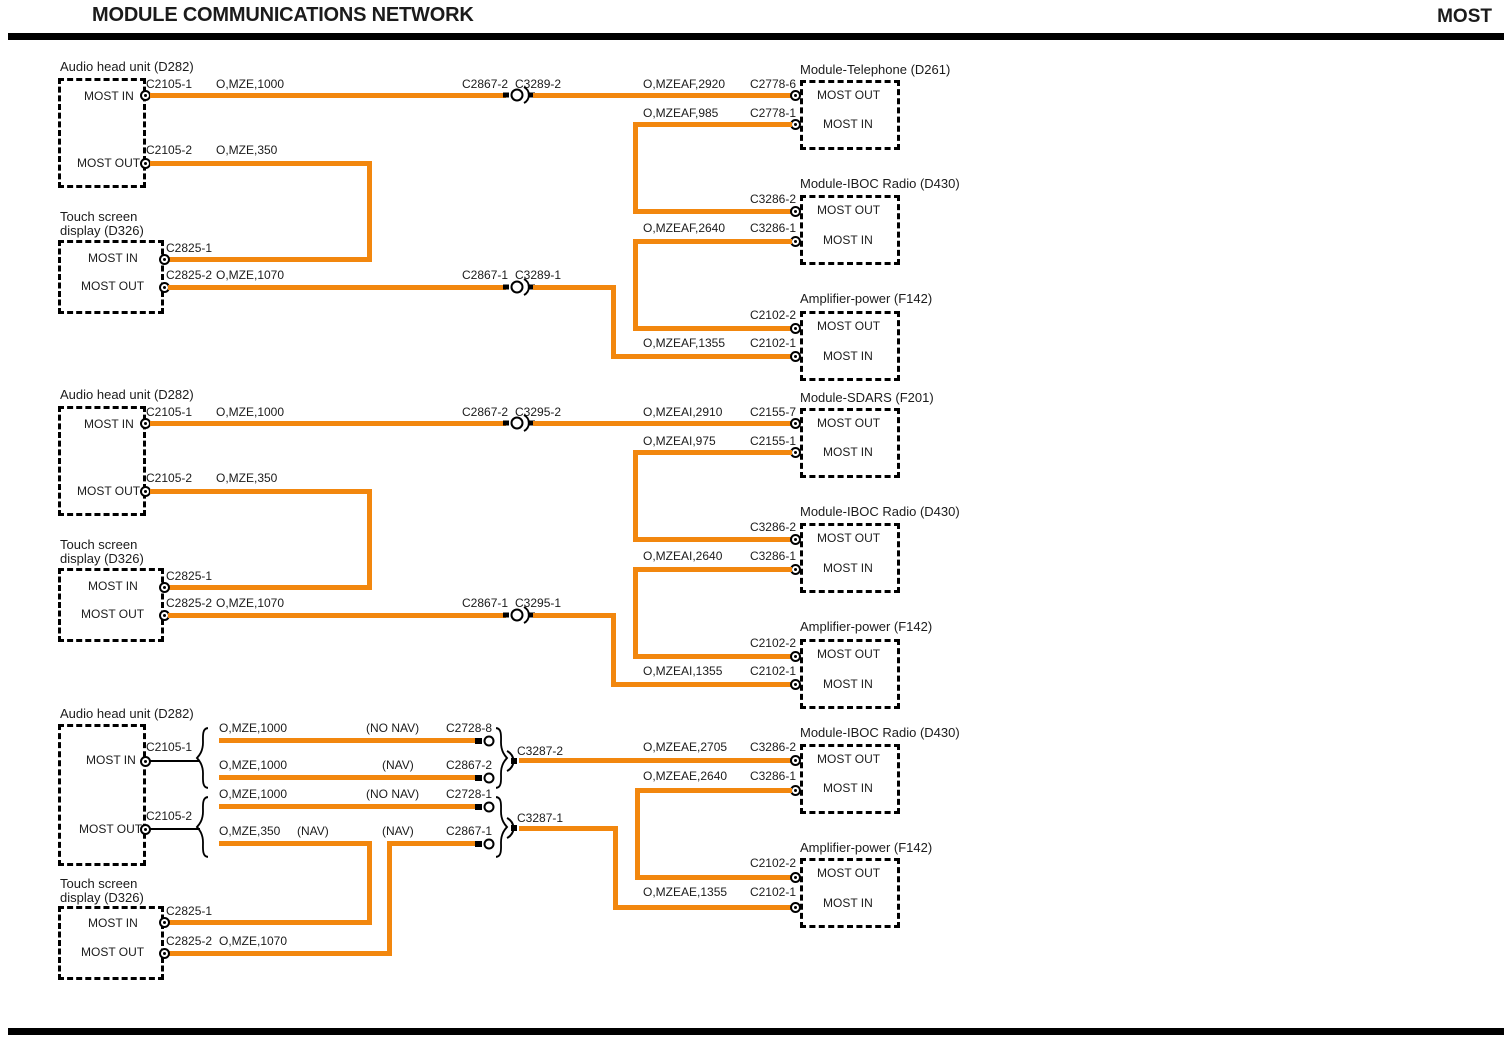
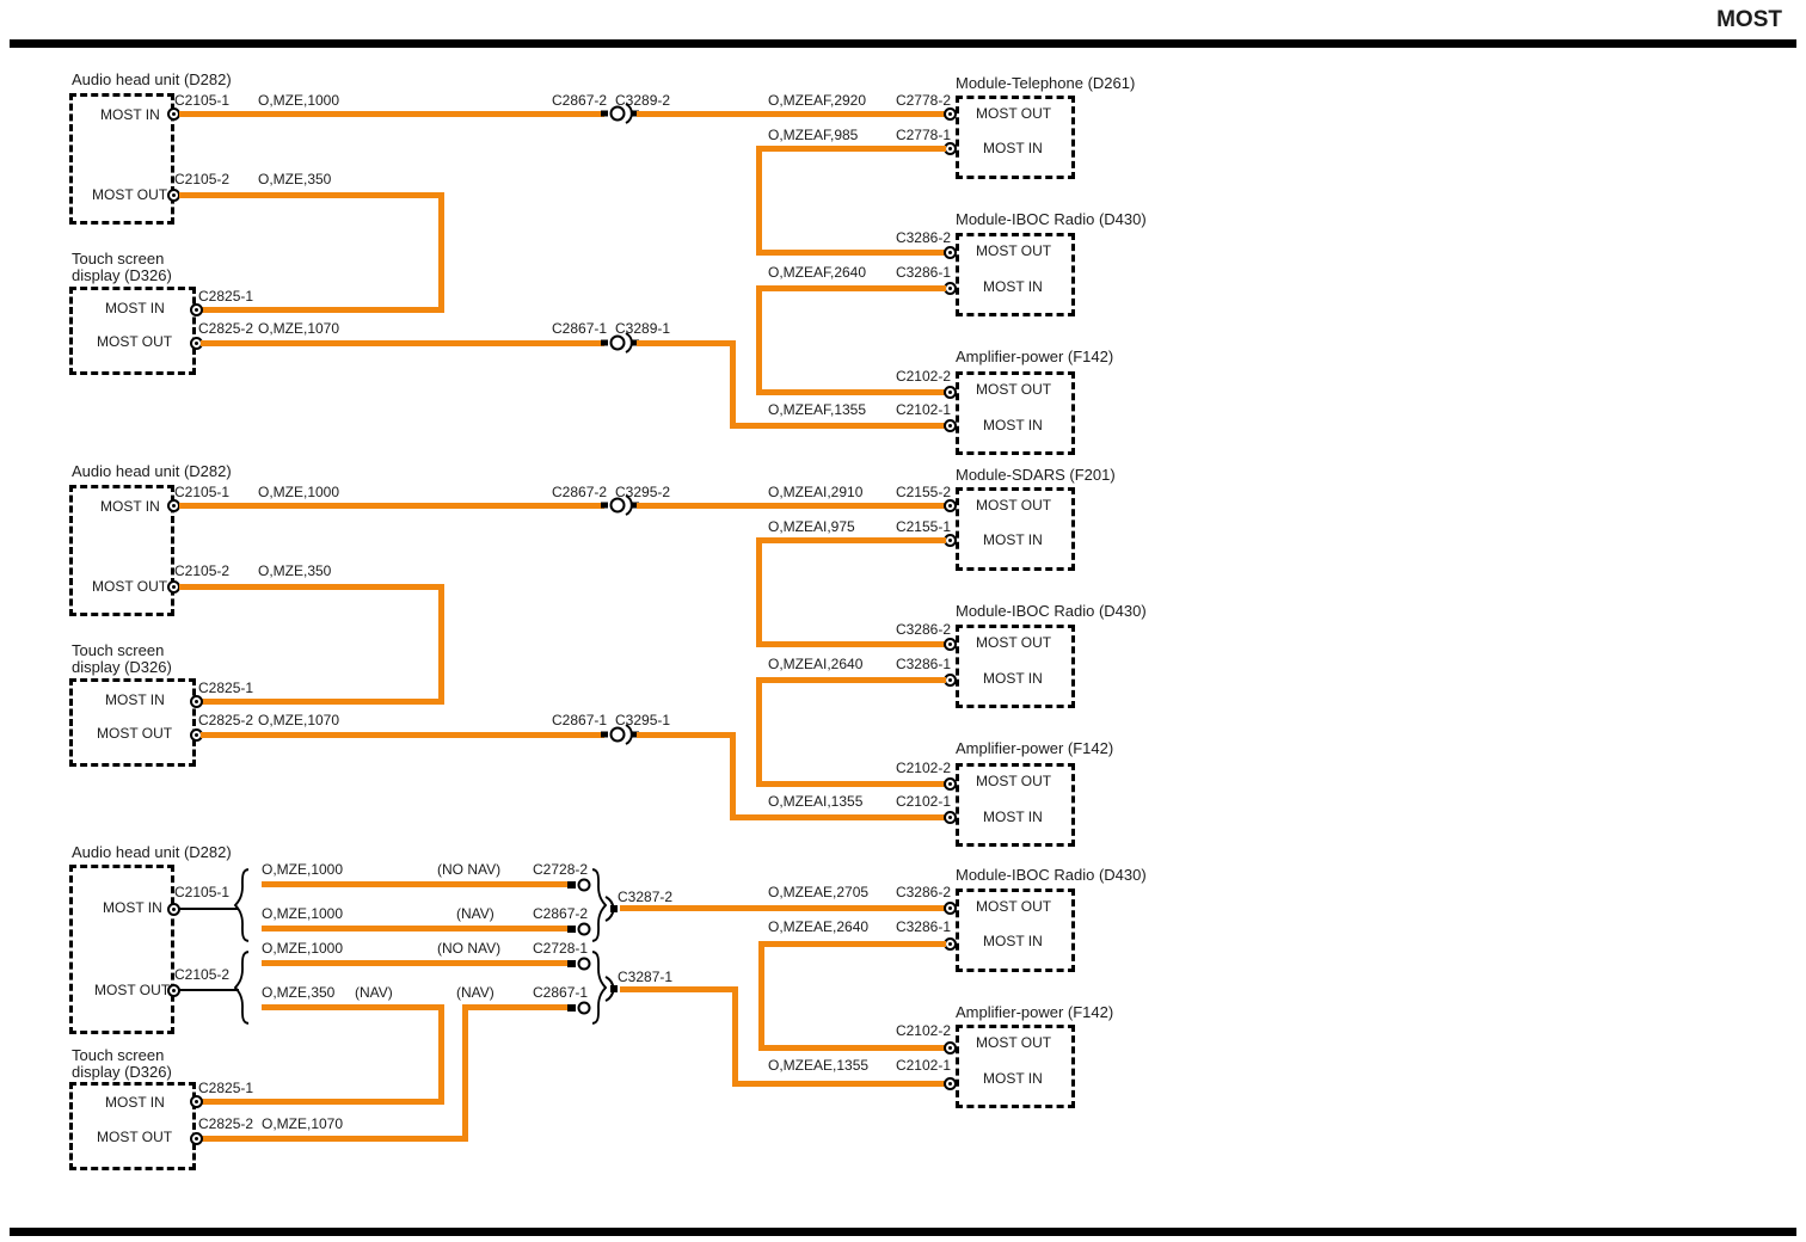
- MODULE COMMUNICATIONS NETWORK
  MOST
  Audio head unit (D282)
  MOST IN
  C2105-1
  MOST OUT
  C2105-2
  O,MZE,1000
  C2867-2
  C3289-2
  O,MZEAF,2920
- C2778-6
+ C2778-2
  O,MZE,350
  Touch screen
  display (D326)
  MOST IN
  C2825-1
  MOST OUT
  C2825-2
  O,MZE,1070
  C2867-1
  C3289-1
  O,MZEAF,1355
  C2102-1
  Module-Telephone (D261)
  MOST OUT
  MOST IN
  O,MZEAF,985
  C2778-1
  C3286-2
  Module-IBOC Radio (D430)
  MOST OUT
  MOST IN
  O,MZEAF,2640
  C3286-1
  C2102-2
  Amplifier-power (F142)
  MOST OUT
  MOST IN
  Audio head unit (D282)
  MOST IN
  C2105-1
  MOST OUT
  C2105-2
  O,MZE,1000
  C2867-2
  C3295-2
  O,MZEAI,2910
- C2155-7
+ C2155-2
  O,MZE,350
  Touch screen
  display (D326)
  MOST IN
  C2825-1
  MOST OUT
  C2825-2
  O,MZE,1070
  C2867-1
  C3295-1
  O,MZEAI,1355
  C2102-1
  Module-SDARS (F201)
  MOST OUT
  MOST IN
  O,MZEAI,975
  C2155-1
  C3286-2
  Module-IBOC Radio (D430)
  MOST OUT
  MOST IN
  O,MZEAI,2640
  C3286-1
  C2102-2
  Amplifier-power (F142)
  MOST OUT
  MOST IN
  Audio head unit (D282)
  MOST IN
  C2105-1
  MOST OUT
  C2105-2
  O,MZE,1000
  (NO NAV)
- C2728-8
+ C2728-2
  O,MZE,1000
  (NAV)
  C2867-2
  O,MZE,1000
  (NO NAV)
  C2728-1
  O,MZE,350
  (NAV)
  (NAV)
  C2867-1
  C3287-2
  C3287-1
  Touch screen
  display (D326)
  MOST IN
  C2825-1
  MOST OUT
  C2825-2
  O,MZE,1070
  Module-IBOC Radio (D430)
  O,MZEAE,2705
  C3286-2
  MOST OUT
  O,MZEAE,2640
  C3286-1
  MOST IN
  Amplifier-power (F142)
  C2102-2
  MOST OUT
  O,MZEAE,1355
  C2102-1
  MOST IN
